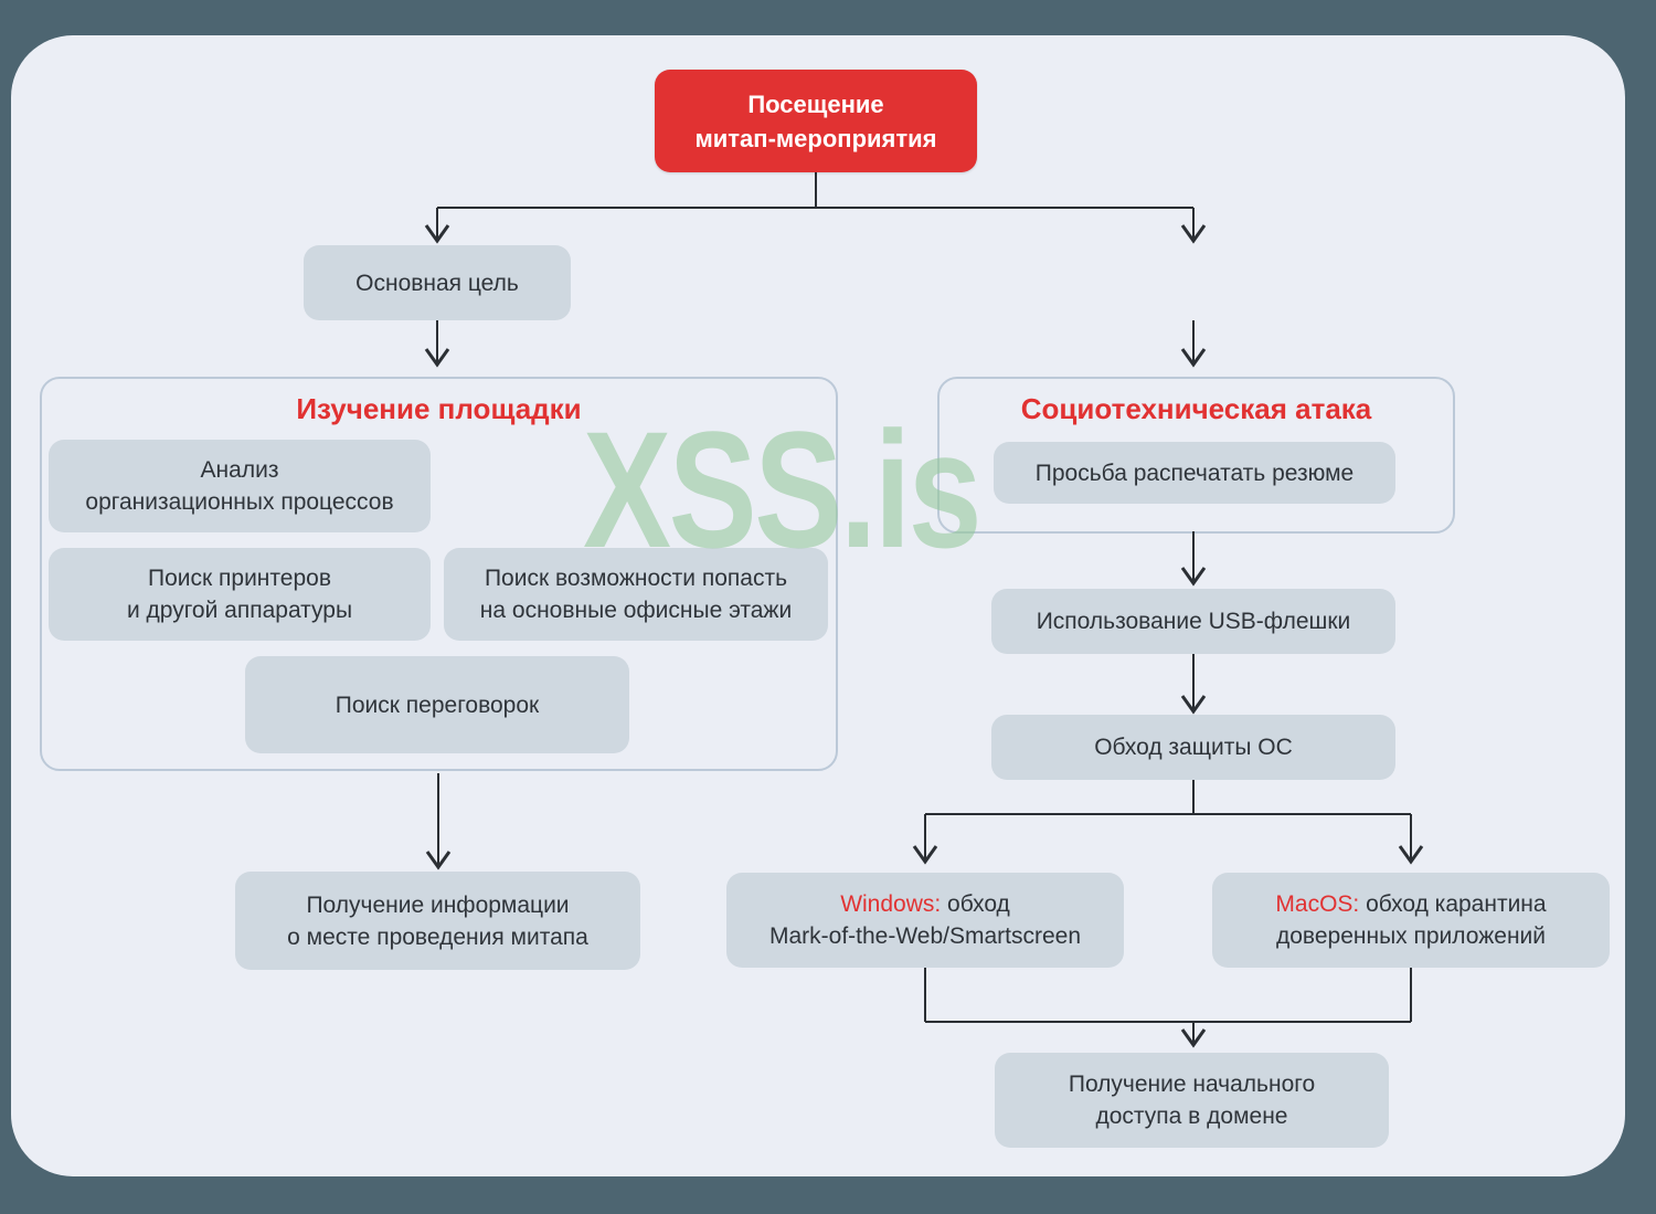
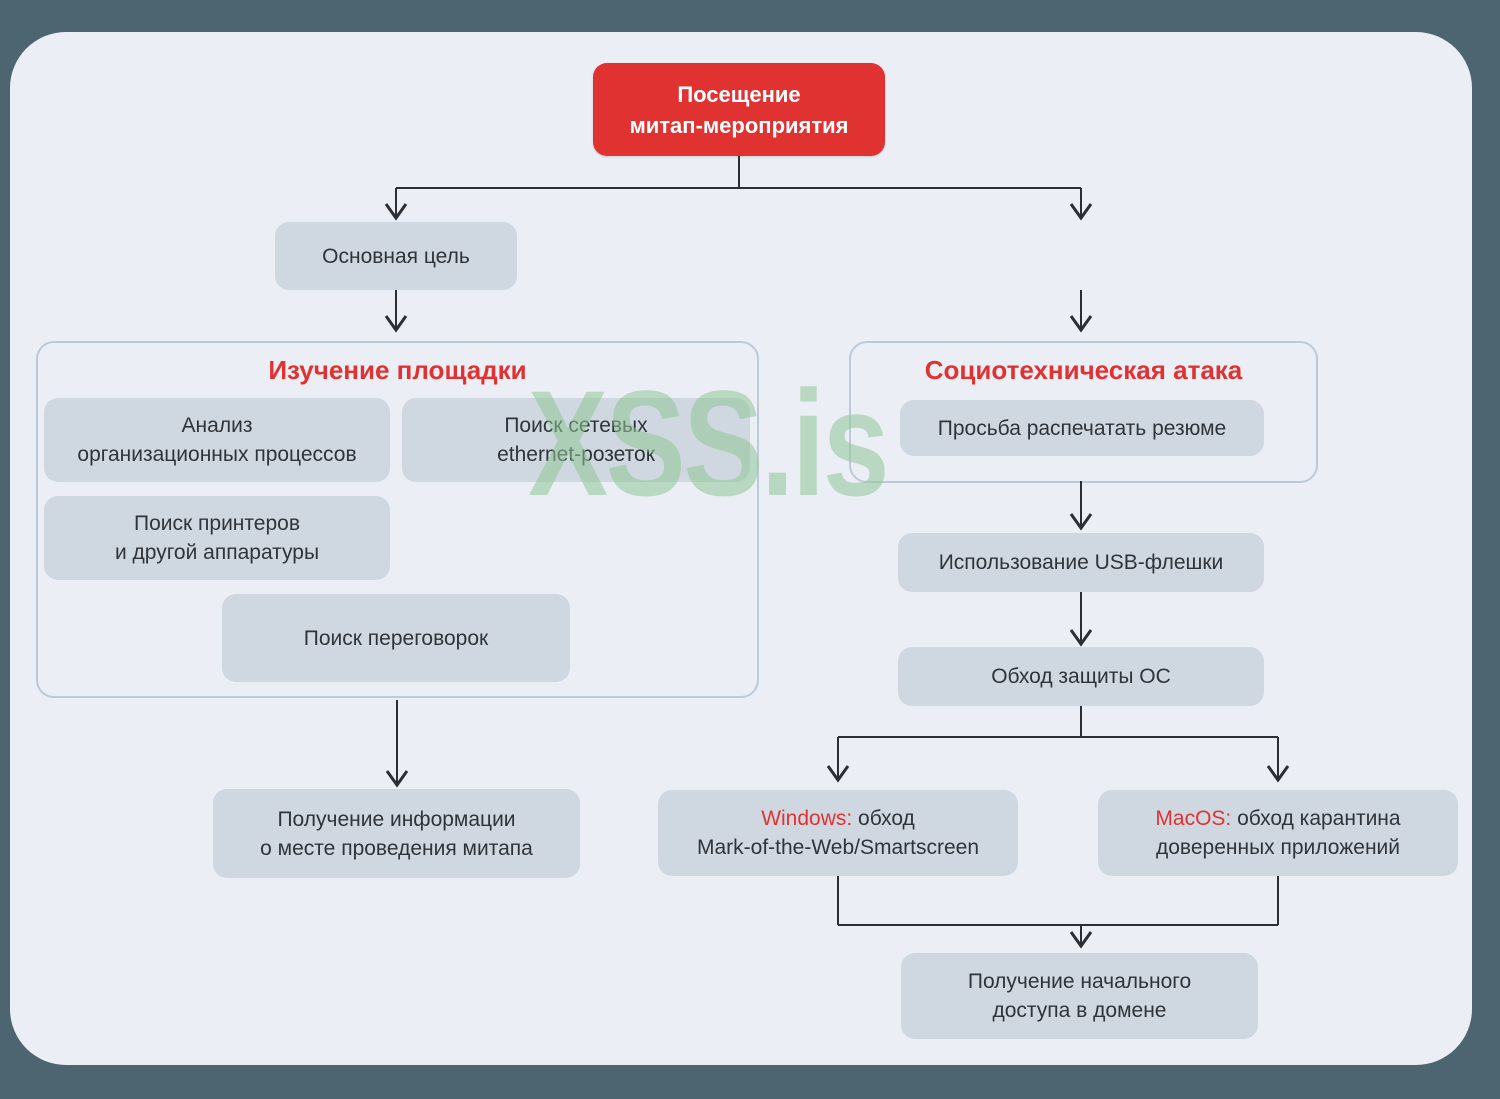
  Посещение
  митап-мероприятия
  Основная цель
  Изучение площадки
  Анализ
  организационных процессов
+ Поиск сетевых
+ ethernet-розеток
  Поиск принтеров
  и другой аппаратуры
- Поиск возможности попасть
- на основные офисные этажи
  Поиск переговорок
  Получение информации
  о месте проведения митапа
  Социотехническая атака
  Просьба распечатать резюме
  Использование USB-флешки
  Обход защиты ОС
  Windows: обход
  Mark-of-the-Web/Smartscreen
  MacOS: обход карантина
  доверенных приложений
  Получение начального
  доступа в домене
  XSS.is
